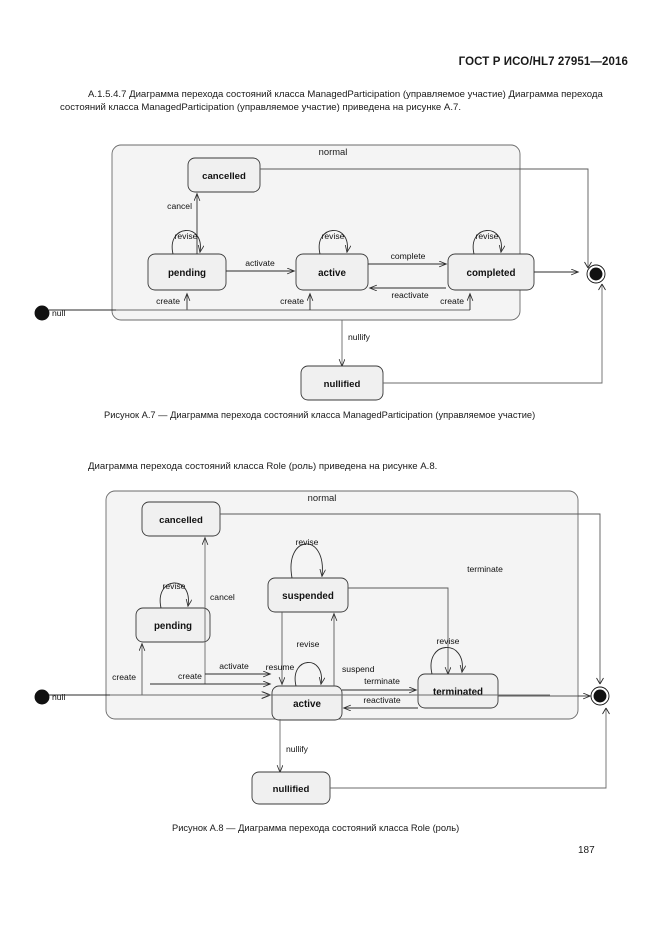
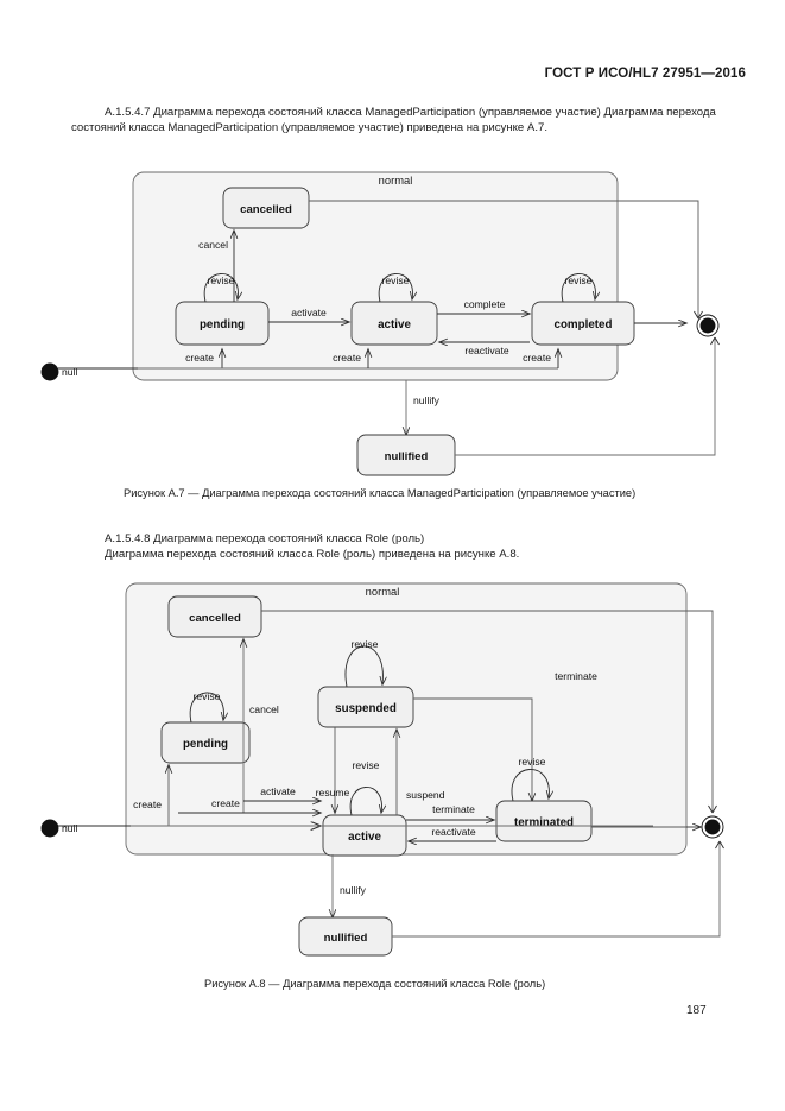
  ГОСТ Р ИСО/HL7 27951—2016
  A.1.5.4.7 Диаграмма перехода состояний класса ManagedParticipation (управляемое участие) Диаграмма перехода состояний класса ManagedParticipation (управляемое участие) приведена на рисунке А.7.
  normal
  cancelled
  pending
  cancel
  revise
  activate
  active
  revise
  complete
  reactivate
  completed
  revise
  null
  create
  create
  create
  nullify
  nullified
  Рисунок А.7 — Диаграмма перехода состояний класса ManagedParticipation (управляемое участие)
+ A.1.5.4.8 Диаграмма перехода состояний класса Role (роль)
  Диаграмма перехода состояний класса Role (роль) приведена на рисунке А.8.
  normal
  cancelled
  pending
  revise
  cancel
  suspended
  revise
  terminate
  active
  resume
  suspend
  revise
  terminate
  terminated
  revise
  reactivate
  null
  create
  create
  activate
  nullify
  nullified
  Рисунок А.8 — Диаграмма перехода состояний класса Role (роль)
  187
